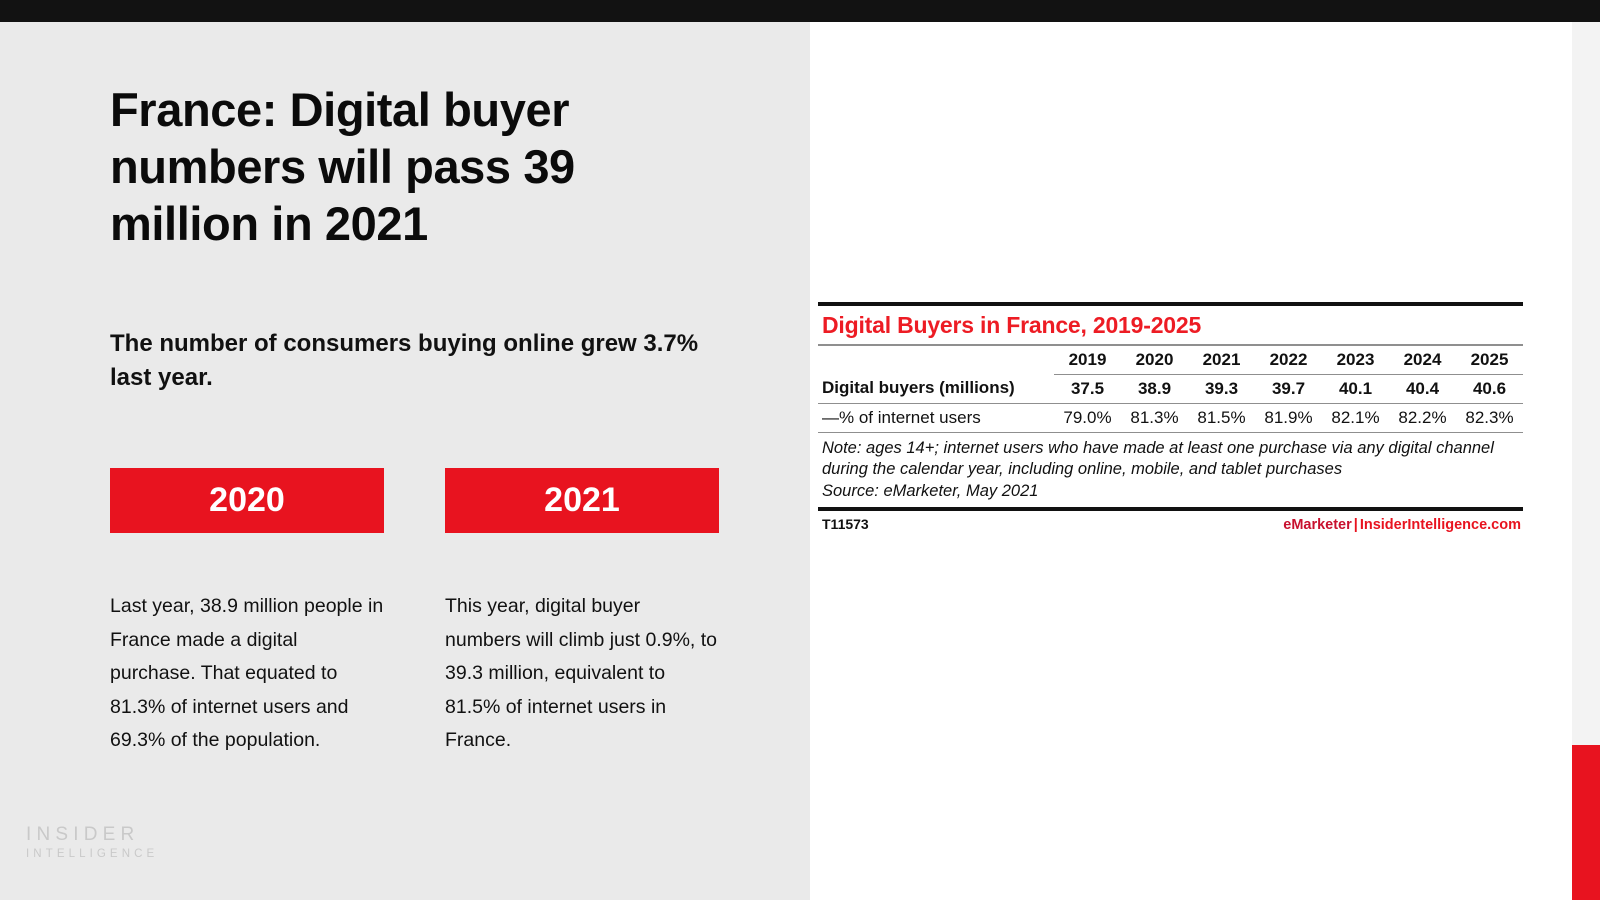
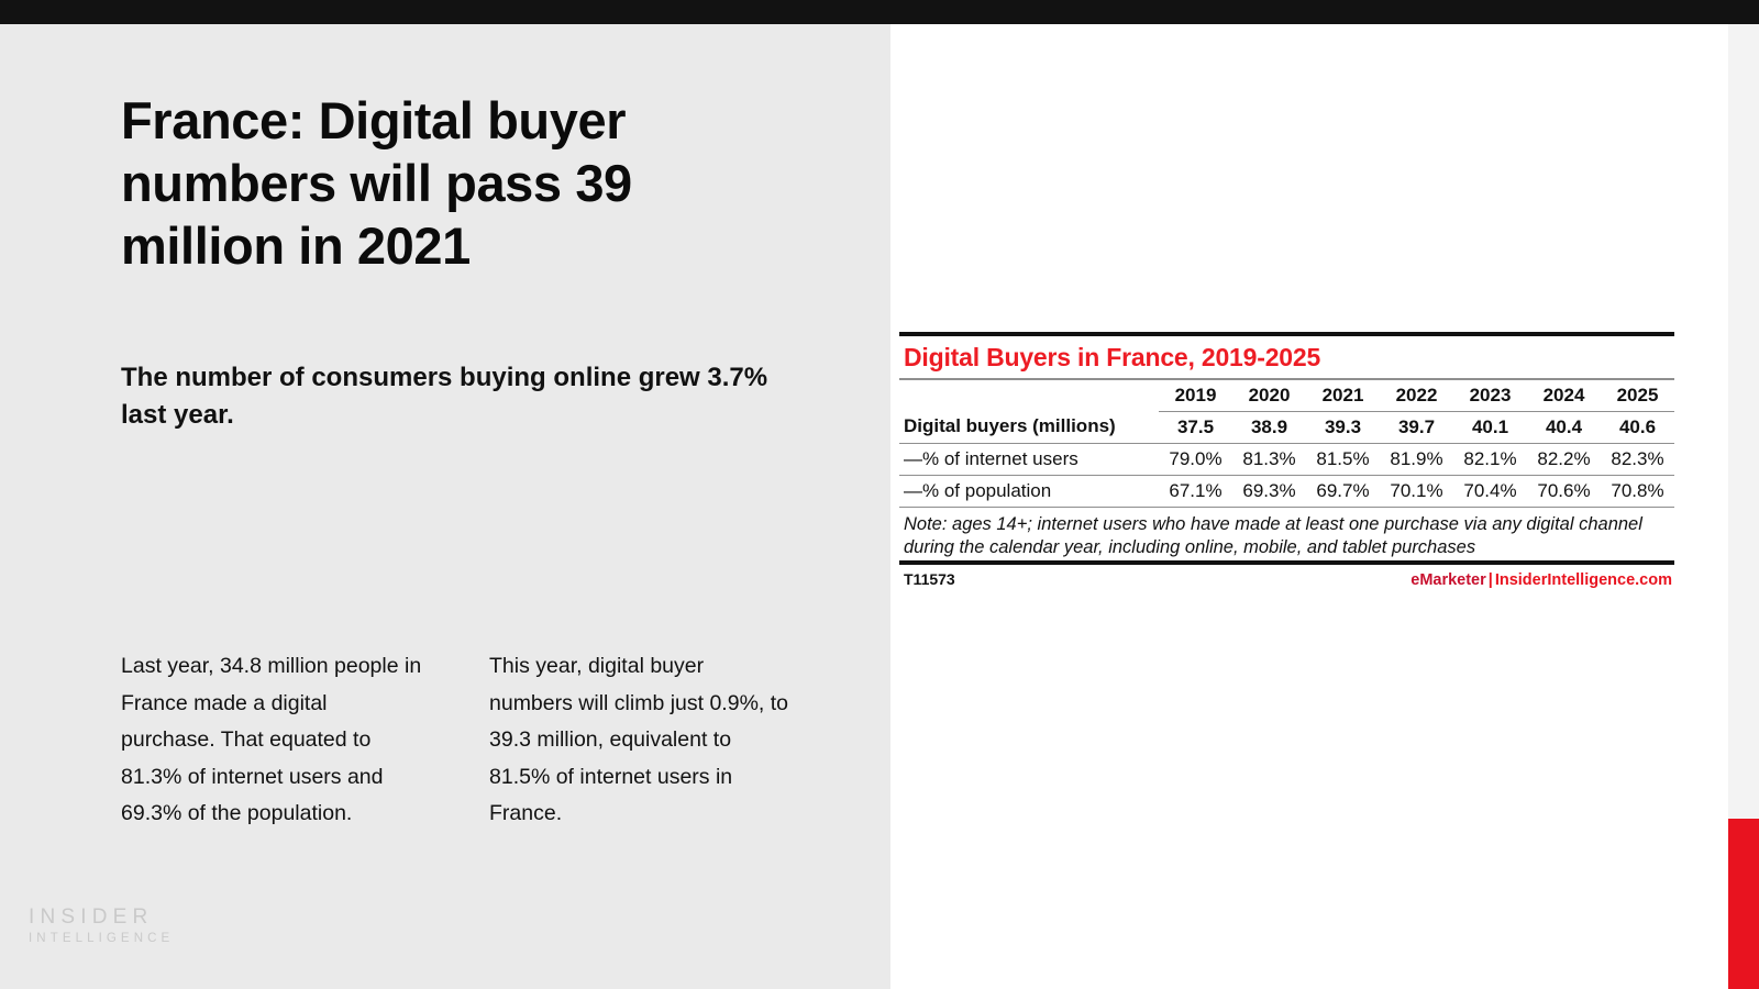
  France: Digital buyer numbers will pass 39 million in 2021
  The number of consumers buying online grew 3.7% last year.
- 2020 2021
- Last year, 38.9 million people in France made a digital purchase. That equated to 81.3% of internet users and 69.3% of the population.This year, digital buyer numbers will climb just 0.9%, to 39.3 million, equivalent to 81.5% of internet users in France.
+ Last year, 34.8 million people in France made a digital purchase. That equated to 81.3% of internet users and 69.3% of the population.This year, digital buyer numbers will climb just 0.9%, to 39.3 million, equivalent to 81.5% of internet users in France.
  INSIDER
  INTELLIGENCE
  Digital Buyers in France, 2019-2025
  	2019	2020	2021	2022	2023	2024	2025
  Digital buyers (millions)	37.5	38.9	39.3	39.7	40.1	40.4	40.6
  —% of internet users	79.0%	81.3%	81.5%	81.9%	82.1%	82.2%	82.3%
+ —% of population	67.1%	69.3%	69.7%	70.1%	70.4%	70.6%	70.8%
  Note: ages 14+; internet users who have made at least one purchase via any digital channel during the calendar year, including online, mobile, and tablet purchases
- Source: eMarketer, May 2021
  T11573
  eMarketer | InsiderIntelligence.com
